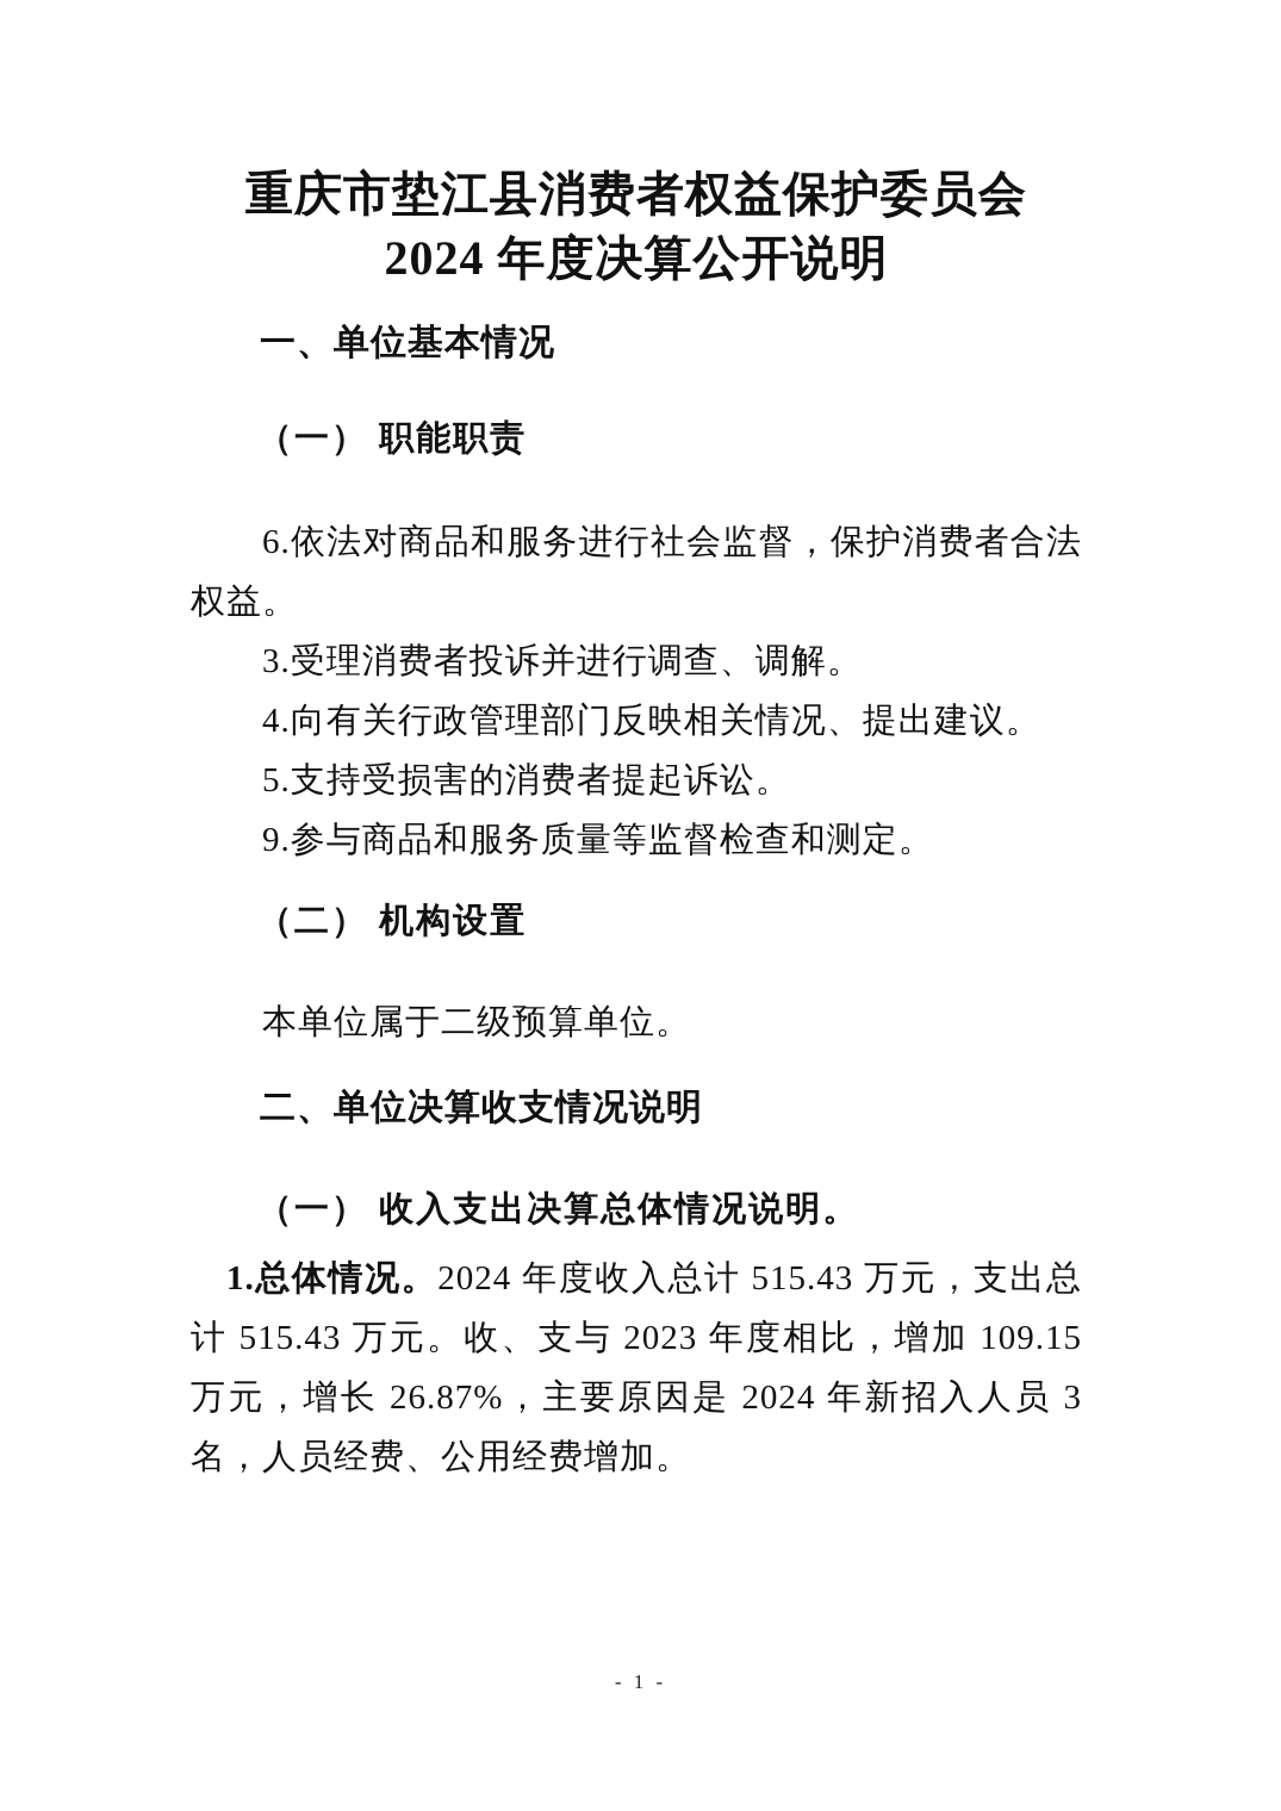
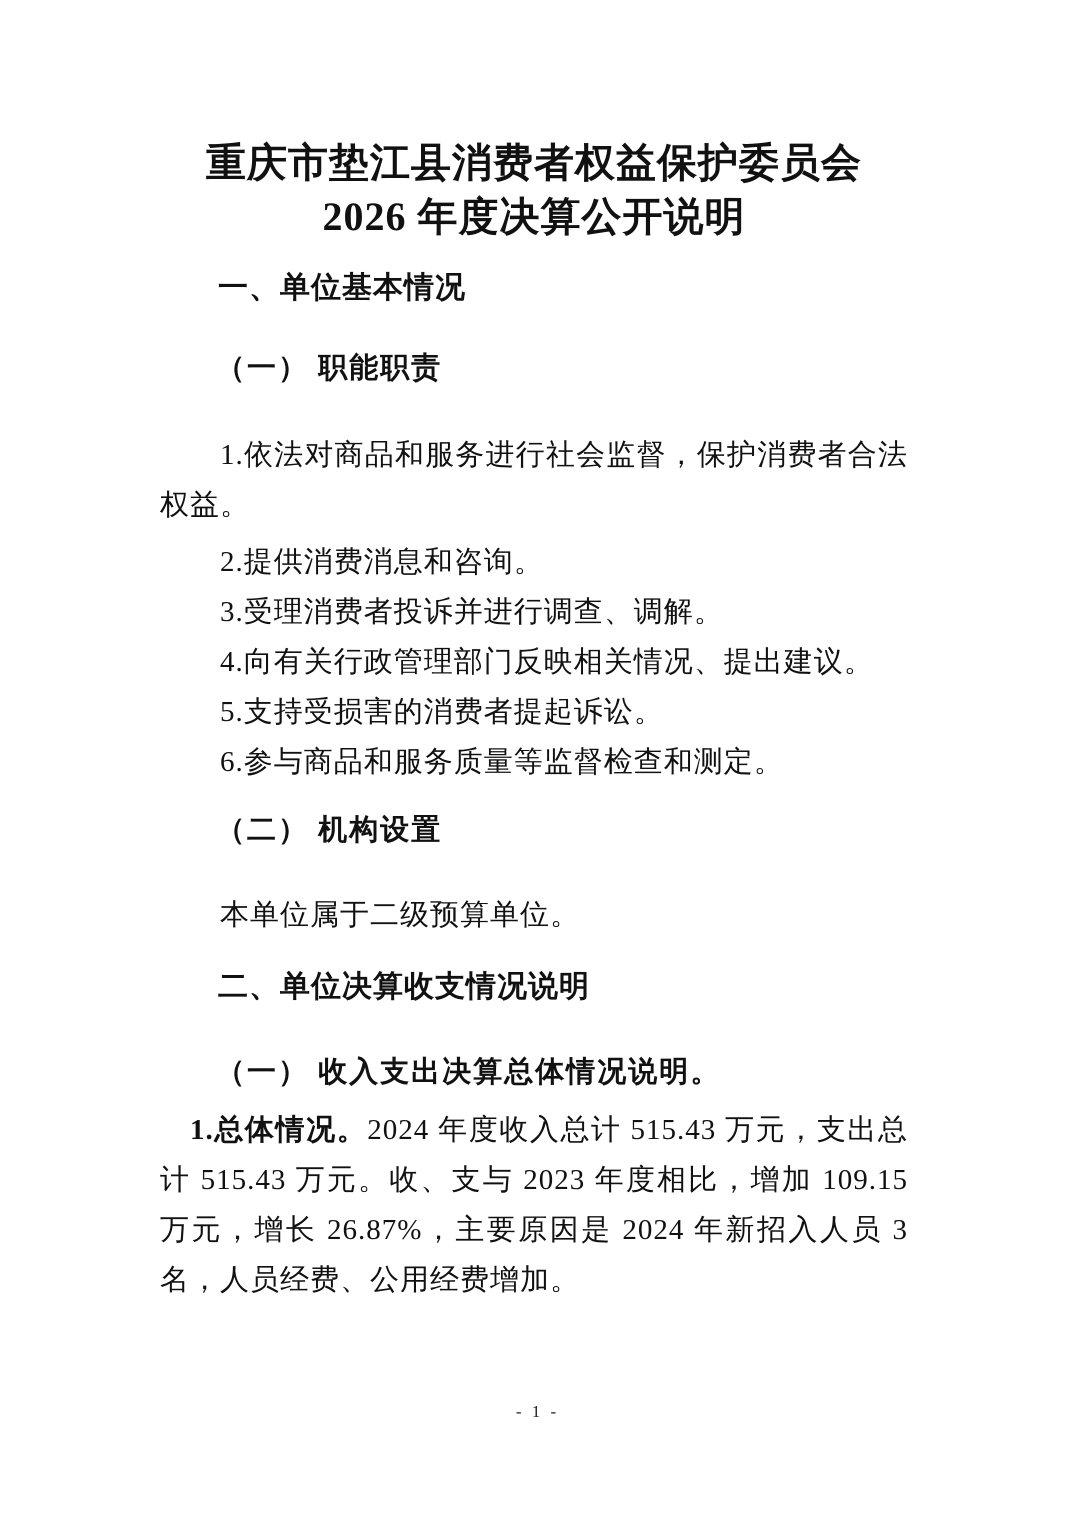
  重庆市垫江县消费者权益保护委员会
- 2024 年度决算公开说明
+ 2026 年度决算公开说明
  一、单位基本情况
  （一） 职能职责
- 6.依法对商品和服务进行社会监督，保护消费者合法权益。
+ 1.依法对商品和服务进行社会监督，保护消费者合法权益。
+ 2.提供消费消息和咨询。
  3.受理消费者投诉并进行调查、调解。
  4.向有关行政管理部门反映相关情况、提出建议。
  5.支持受损害的消费者提起诉讼。
- 9.参与商品和服务质量等监督检查和测定。
+ 6.参与商品和服务质量等监督检查和测定。
  （二） 机构设置
  本单位属于二级预算单位。
  二、单位决算收支情况说明
  （一） 收入支出决算总体情况说明。
  1.总体情况。2024 年度收入总计 515.43 万元，支出总计 515.43 万元。收、支与 2023 年度相比，增加 109.15 万元，增长 26.87%，主要原因是 2024 年新招入人员 3 名，人员经费、公用经费增加。
  - 1 -
